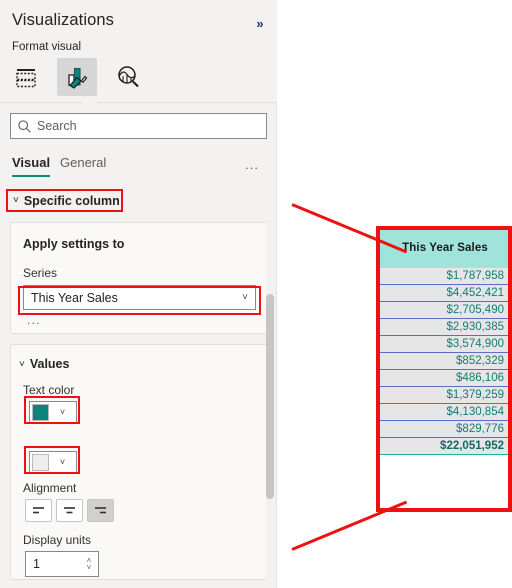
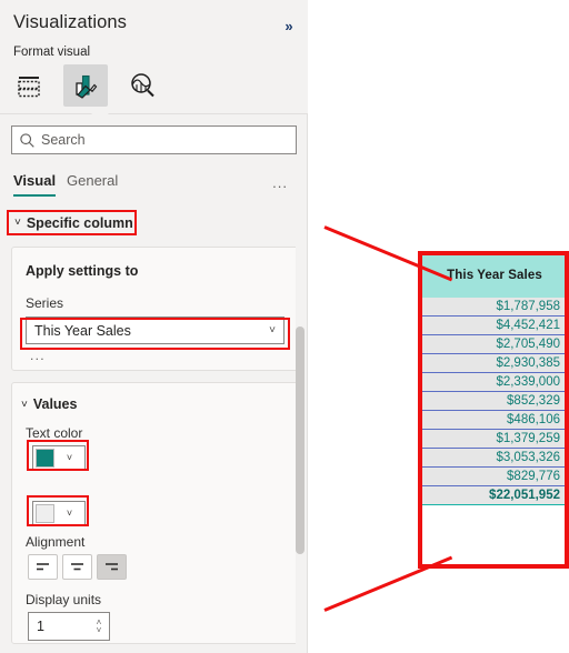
  Visualizations
  »
  Format visual
  Search
  Visual
  General
  ...
  ˅
  Specific column
  Apply settings to
  Series
  This Year Sales
  ˅
  ...
  ˅
  Values
  Text color
  ˅
  ˅
  Alignment
  Display units
  1
  ˄
  ˅
  This Year Sales
  $1,787,958
  $4,452,421
  $2,705,490
  $2,930,385
- $3,574,900
+ $2,339,000
  $852,329
  $486,106
  $1,379,259
- $4,130,854
+ $3,053,326
  $829,776
  $22,051,952
